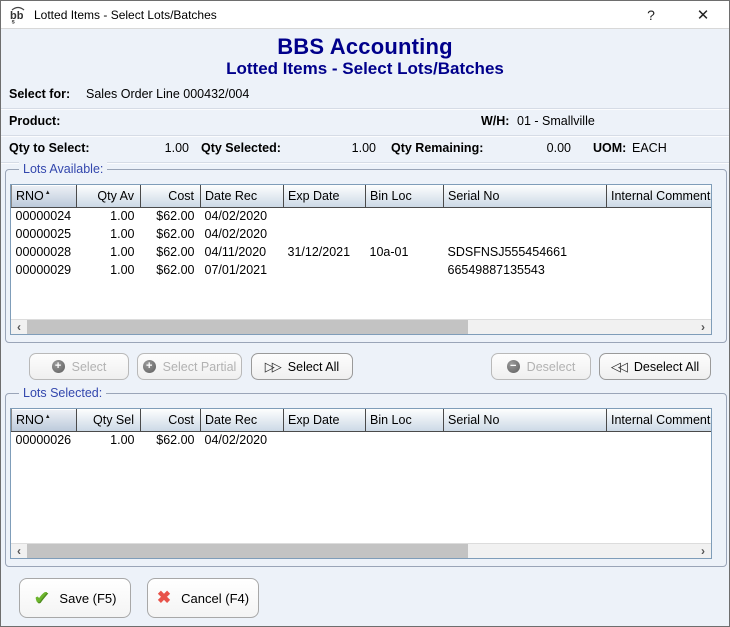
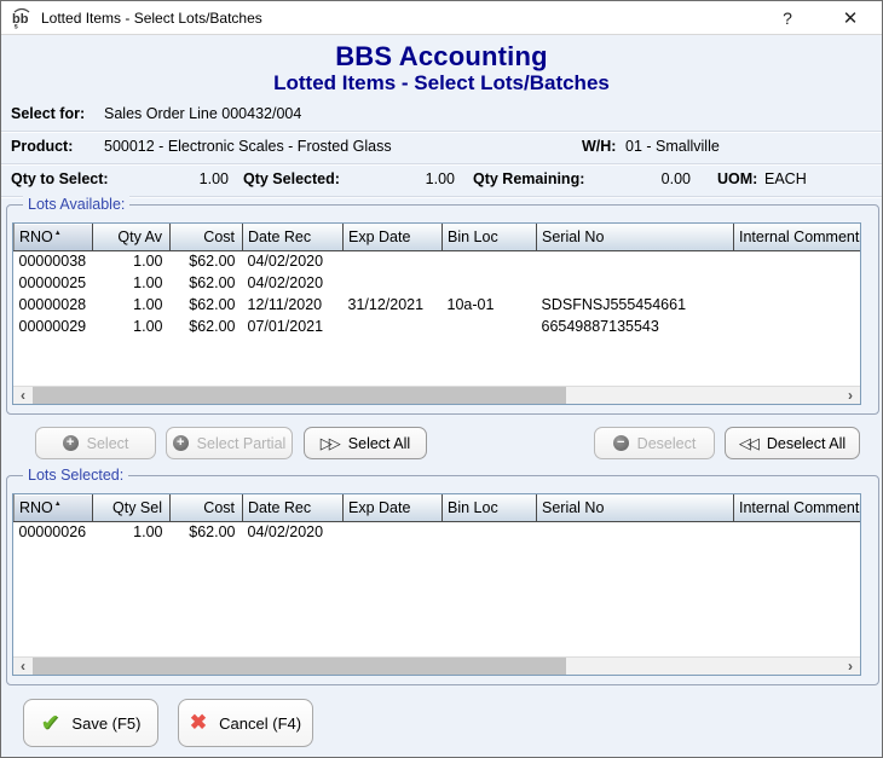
  bb
  Lotted Items - Select Lots/Batches
  ?
  ✕
  BBS Accounting
  Lotted Items - Select Lots/Batches
  Select for:
  Sales Order Line 000432/004
  Product:
+ 500012 - Electronic Scales - Frosted Glass
  W/H:
  01 - Smallville
  Qty to Select:
  1.00
  Qty Selected:
  1.00
  Qty Remaining:
  0.00
  UOM:
  EACH
  Lots Available:
  RNO	Qty Av	Cost	Date Rec	Exp Date	Bin Loc	Serial No	Internal Comment
- 00000024	1.00	$62.00	04/02/2020
+ 00000038	1.00	$62.00	04/02/2020
  00000025	1.00	$62.00	04/02/2020
- 00000028	1.00	$62.00	04/11/2020	31/12/2021	10a-01	SDSFNSJ555454661
+ 00000028	1.00	$62.00	12/11/2020	31/12/2021	10a-01	SDSFNSJ555454661
  00000029	1.00	$62.00	07/01/2021			66549887135543
  ‹
  ›
  +
  Select
  +
  Select Partial
  ▷▷
  Select All
  −
  Deselect
  ◁◁
  Deselect All
  Lots Selected:
  RNO	Qty Sel	Cost	Date Rec	Exp Date	Bin Loc	Serial No	Internal Comment
  00000026	1.00	$62.00	04/02/2020
  ‹
  ›
  ✔
  Save (F5)
  ✖
  Cancel (F4)
